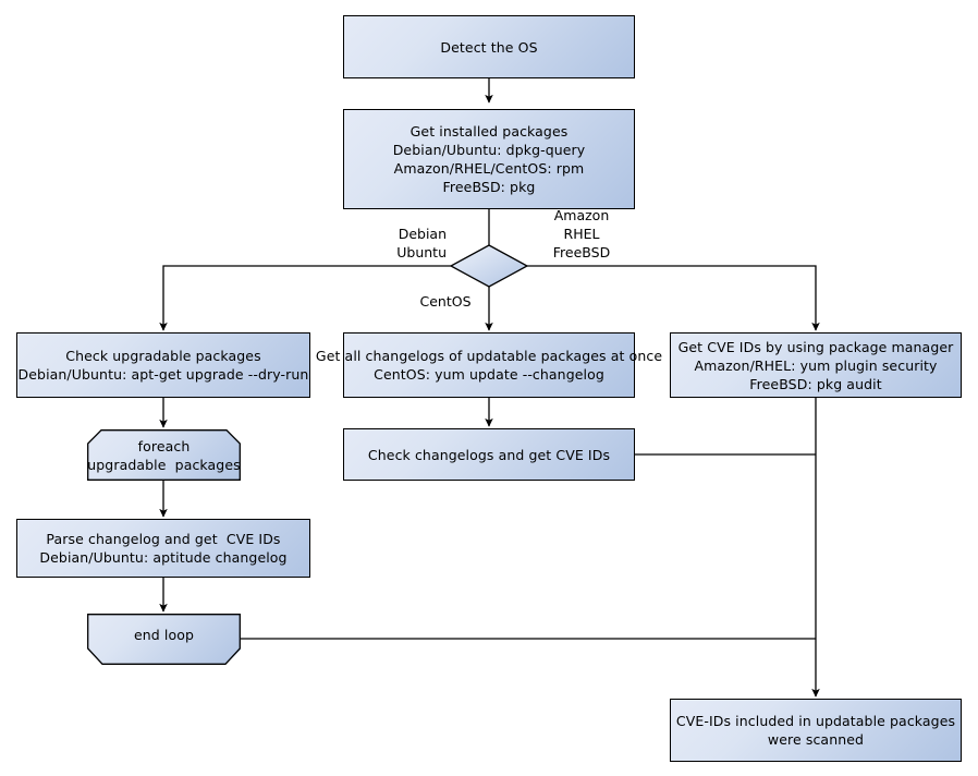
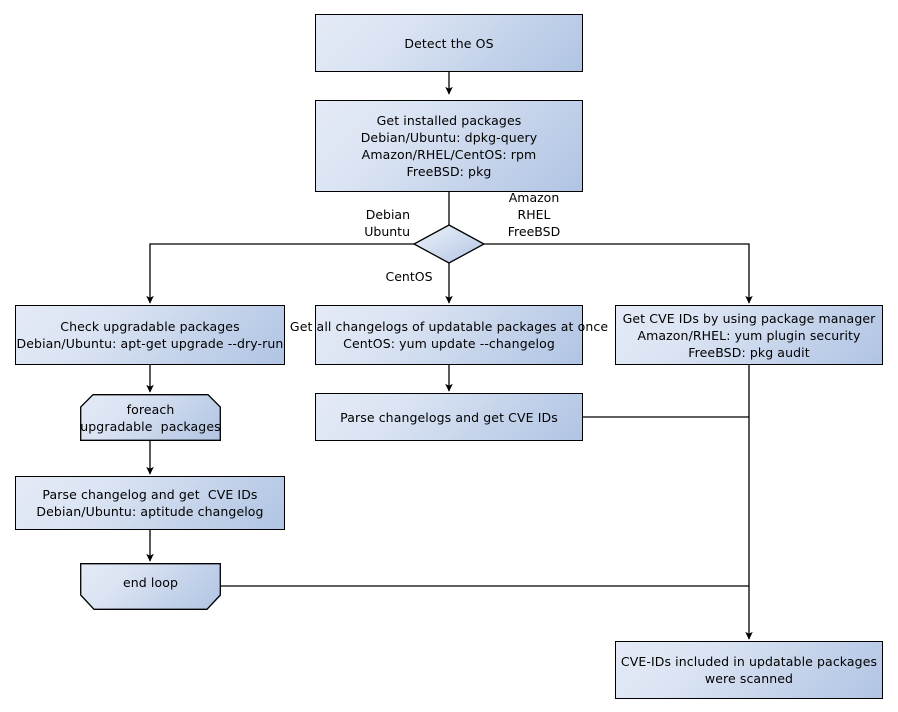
  Detect the OS
  Get installed packages
  Debian/Ubuntu: dpkg-query
  Amazon/RHEL/CentOS: rpm
  FreeBSD: pkg
  Check upgradable packages
  Debian/Ubuntu: apt-get upgrade --dry-run
  Get all changelogs of updatable packages at once
  CentOS: yum update --changelog
  Get CVE IDs by using package manager
  Amazon/RHEL: yum plugin security
  FreeBSD: pkg audit
  foreach
  upgradable packages
  Parse changelog and get CVE IDs
  Debian/Ubuntu: aptitude changelog
- Check changelogs and get CVE IDs
+ Parse changelogs and get CVE IDs
  end loop
  CVE-IDs included in updatable packages
  were scanned
  Debian
  Ubuntu
  Amazon
  RHEL
  FreeBSD
  CentOS
